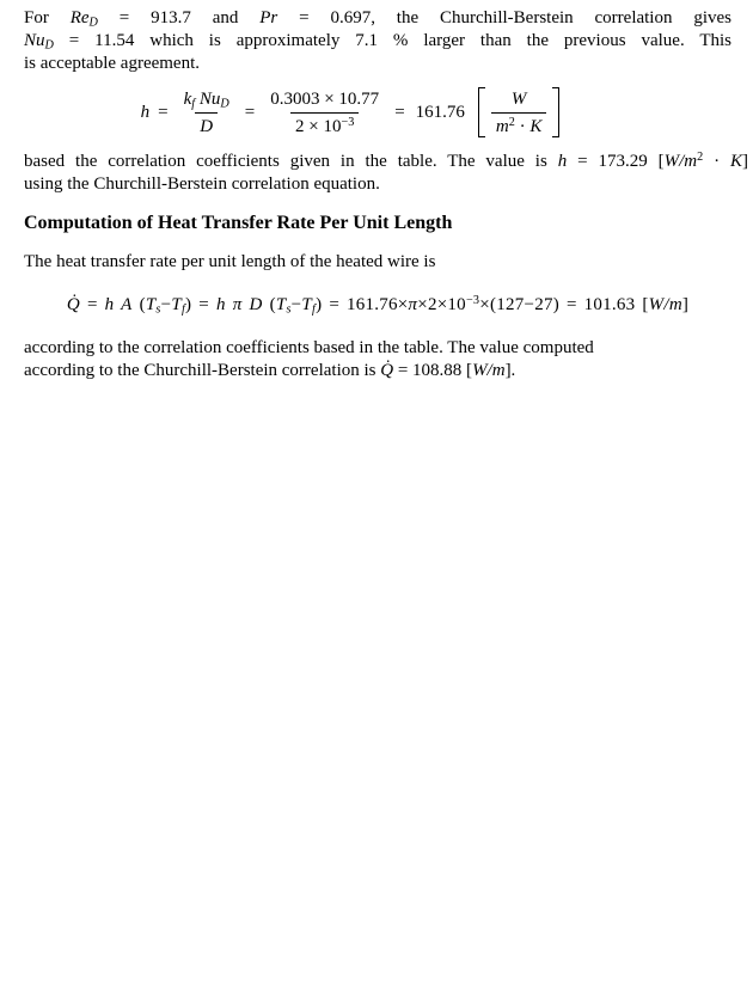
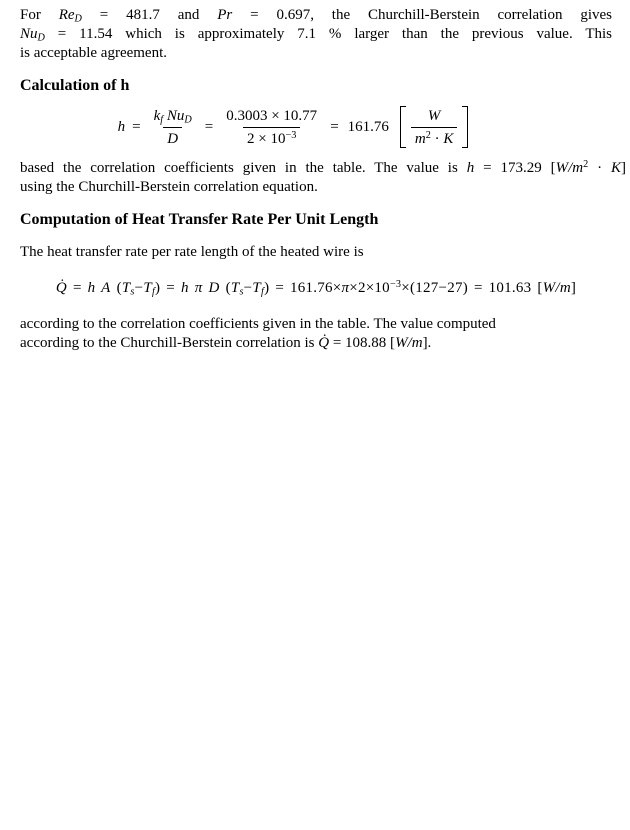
- For ReD = 913.7 and Pr = 0.697, the Churchill-Berstein correlation gives
+ For ReD = 481.7 and Pr = 0.697, the Churchill-Berstein correlation gives
  NuD = 11.54 which is approximately 7.1 % larger than the previous value. This
  is acceptable agreement.
+ Calculation of h
  h
  =
  kf NuD
  D
  =
  0.3003 × 10.77
  2 × 10−3
  =
  161.76
  W
  m2 · K
  based the correlation coefficients given in the table. The value is h = 173.29 [W/m2 · K]
  using the Churchill-Berstein correlation equation.
  Computation of Heat Transfer Rate Per Unit Length
- The heat transfer rate per unit length of the heated wire is
+ The heat transfer rate per rate length of the heated wire is
  Q̇ = h A (Ts−Tf) = h π D (Ts−Tf) = 161.76×π×2×10−3×(127−27) = 101.63 [W/m]
- according to the correlation coefficients based in the table. The value computed
+ according to the correlation coefficients given in the table. The value computed
  according to the Churchill-Berstein correlation is Q̇ = 108.88 [W/m].
